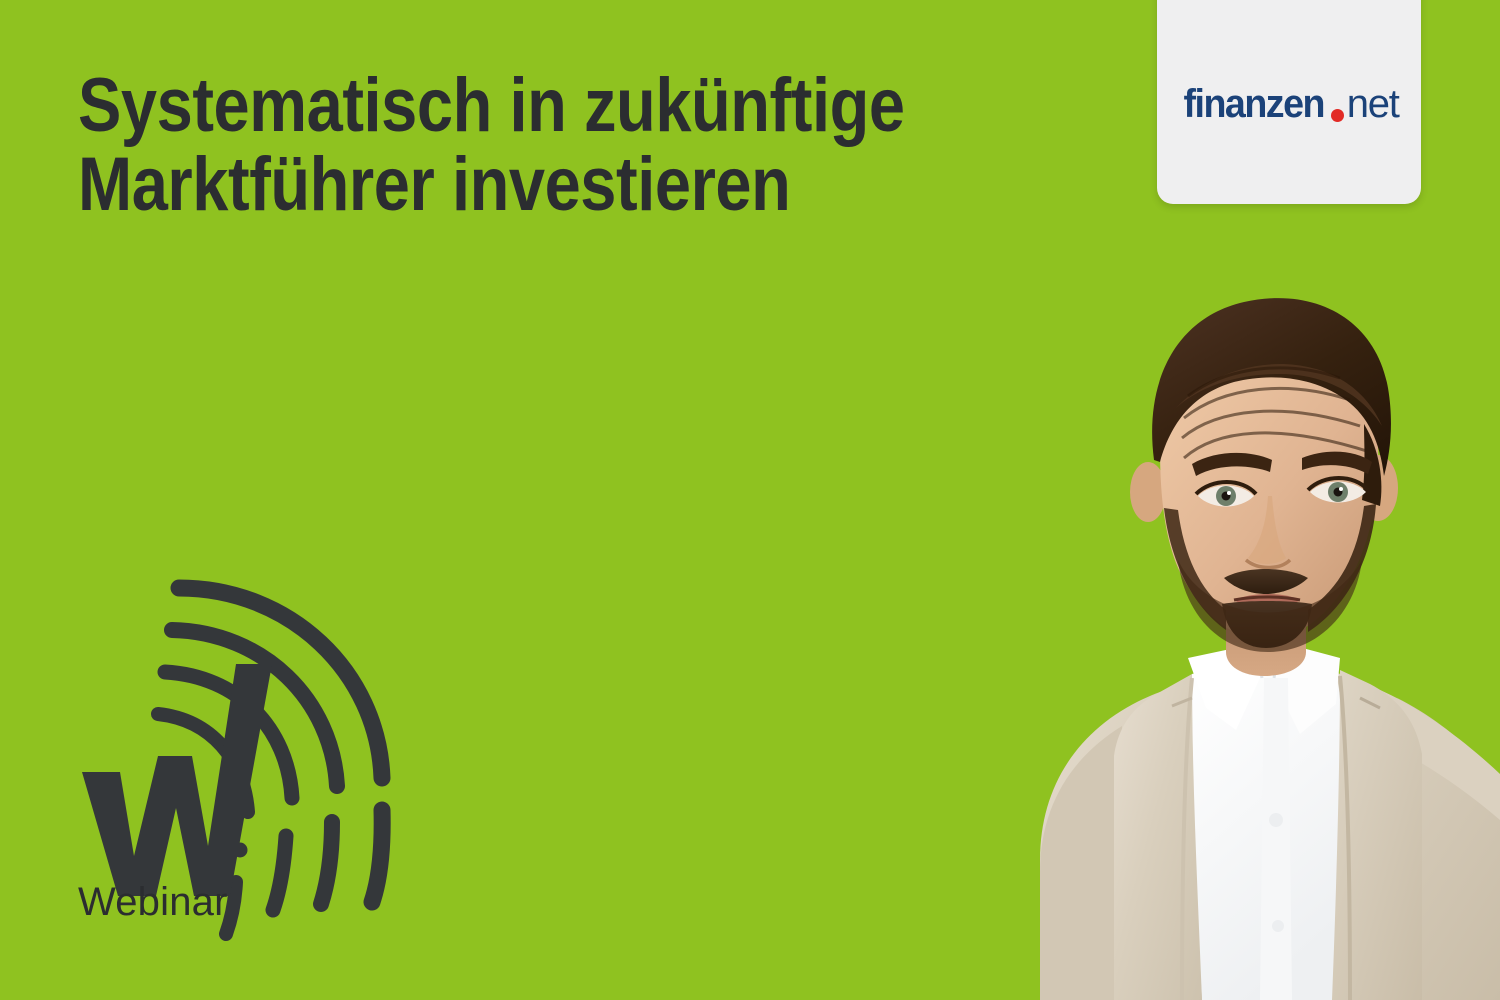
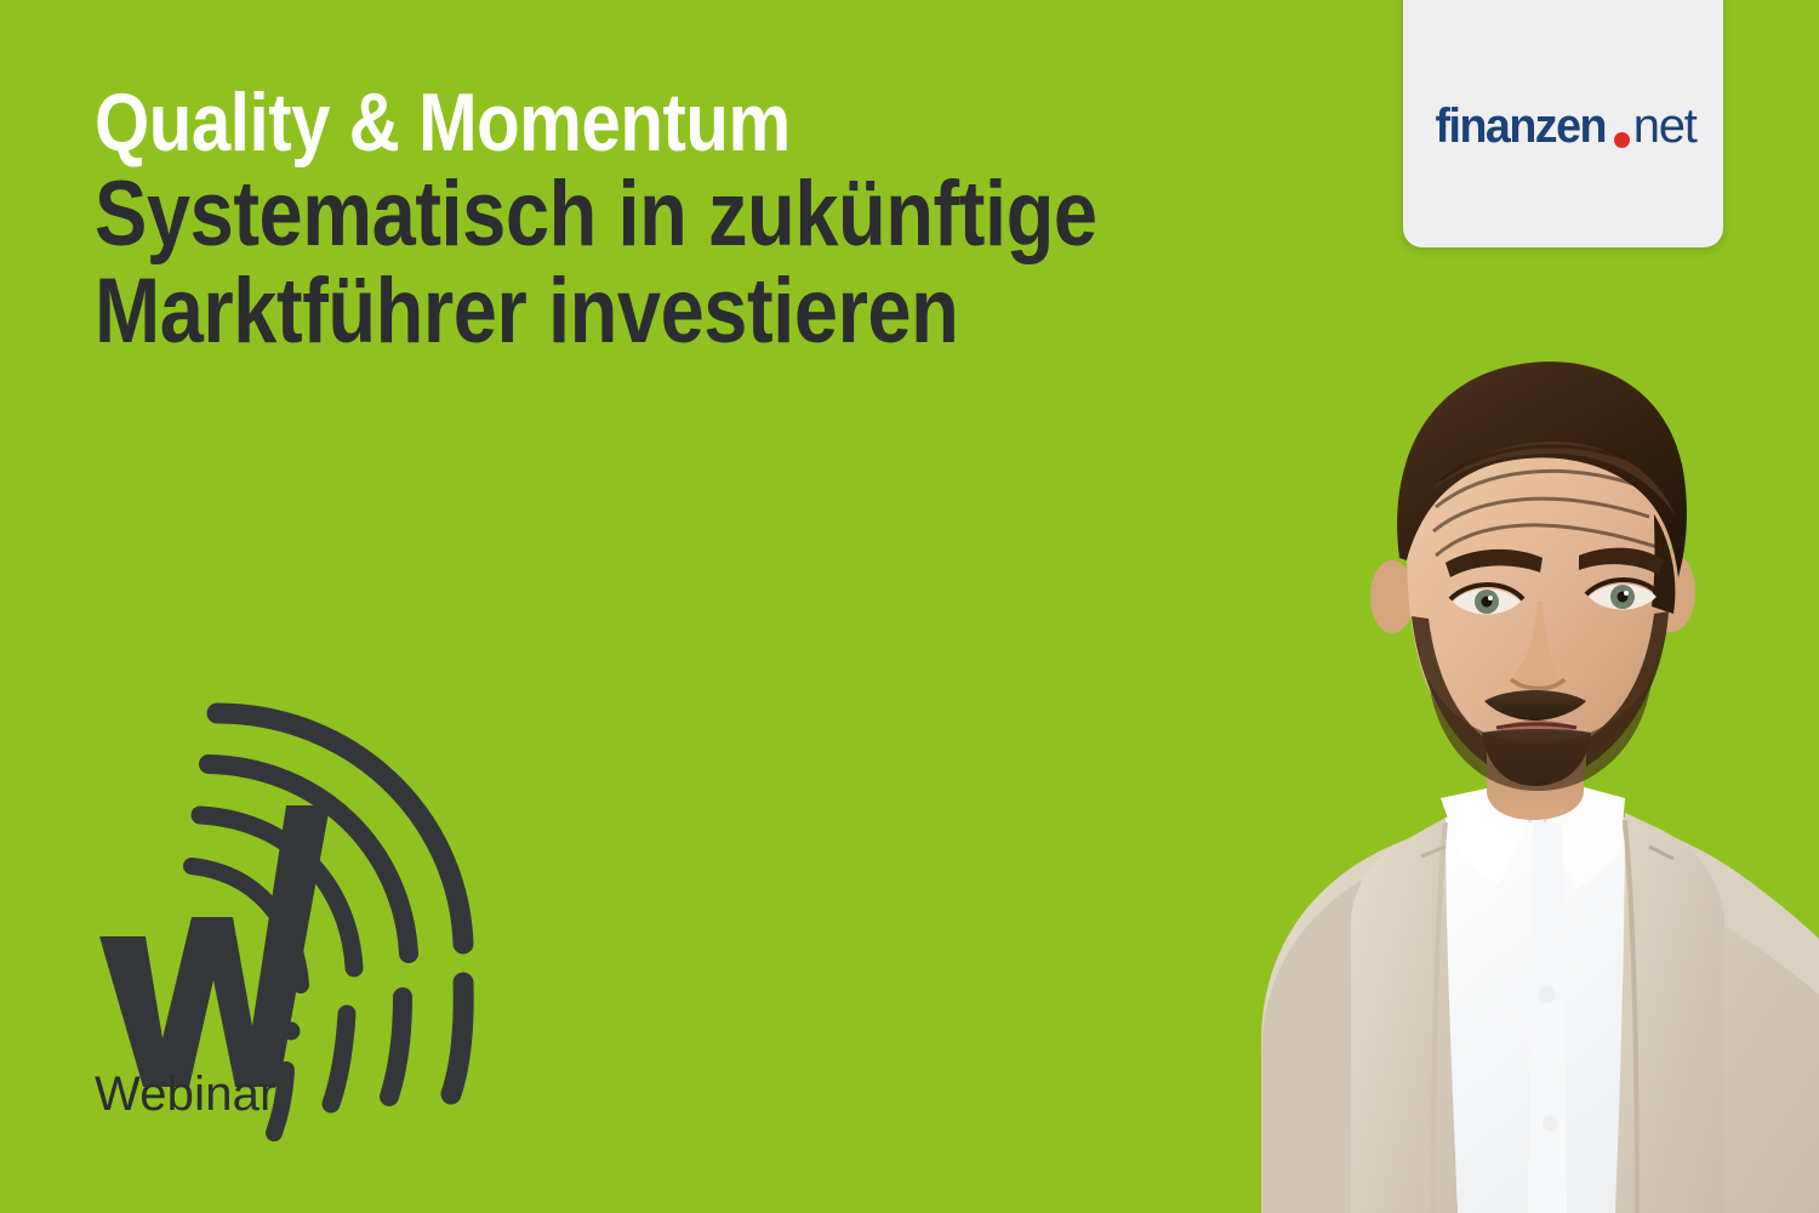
+ Quality & Momentum
  Systematisch in zukünftige
  Marktführer investieren
  finanzen
  net
  Webinar
